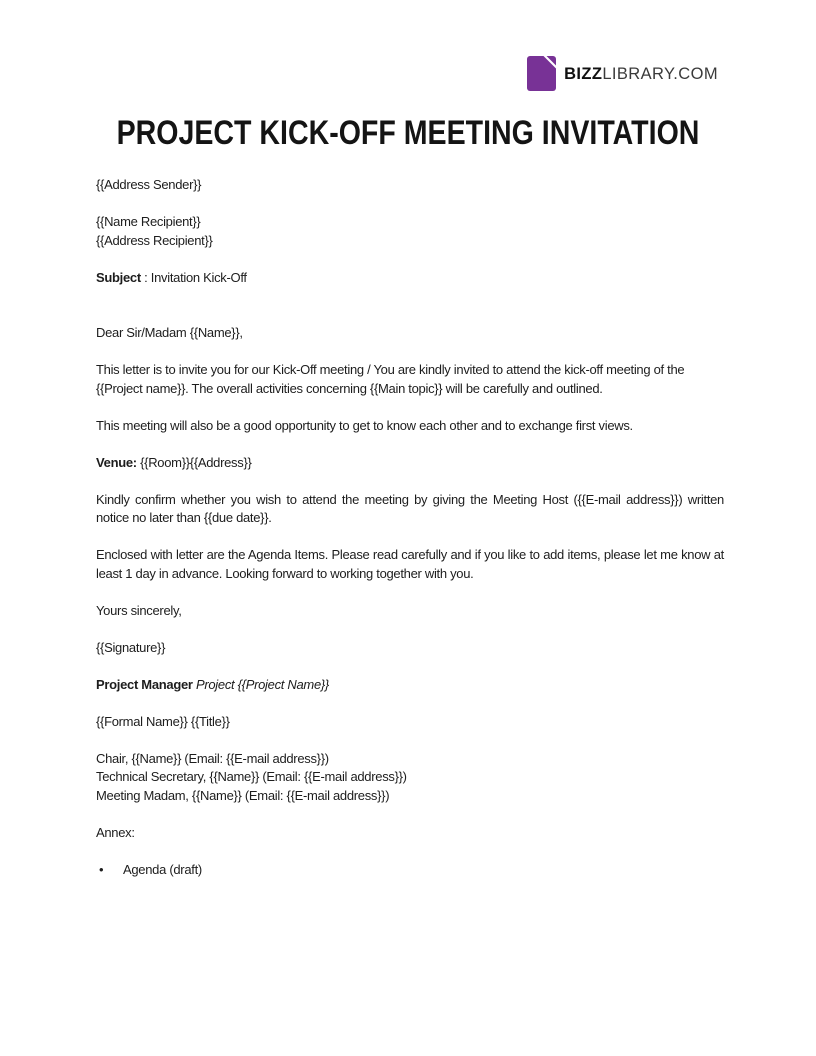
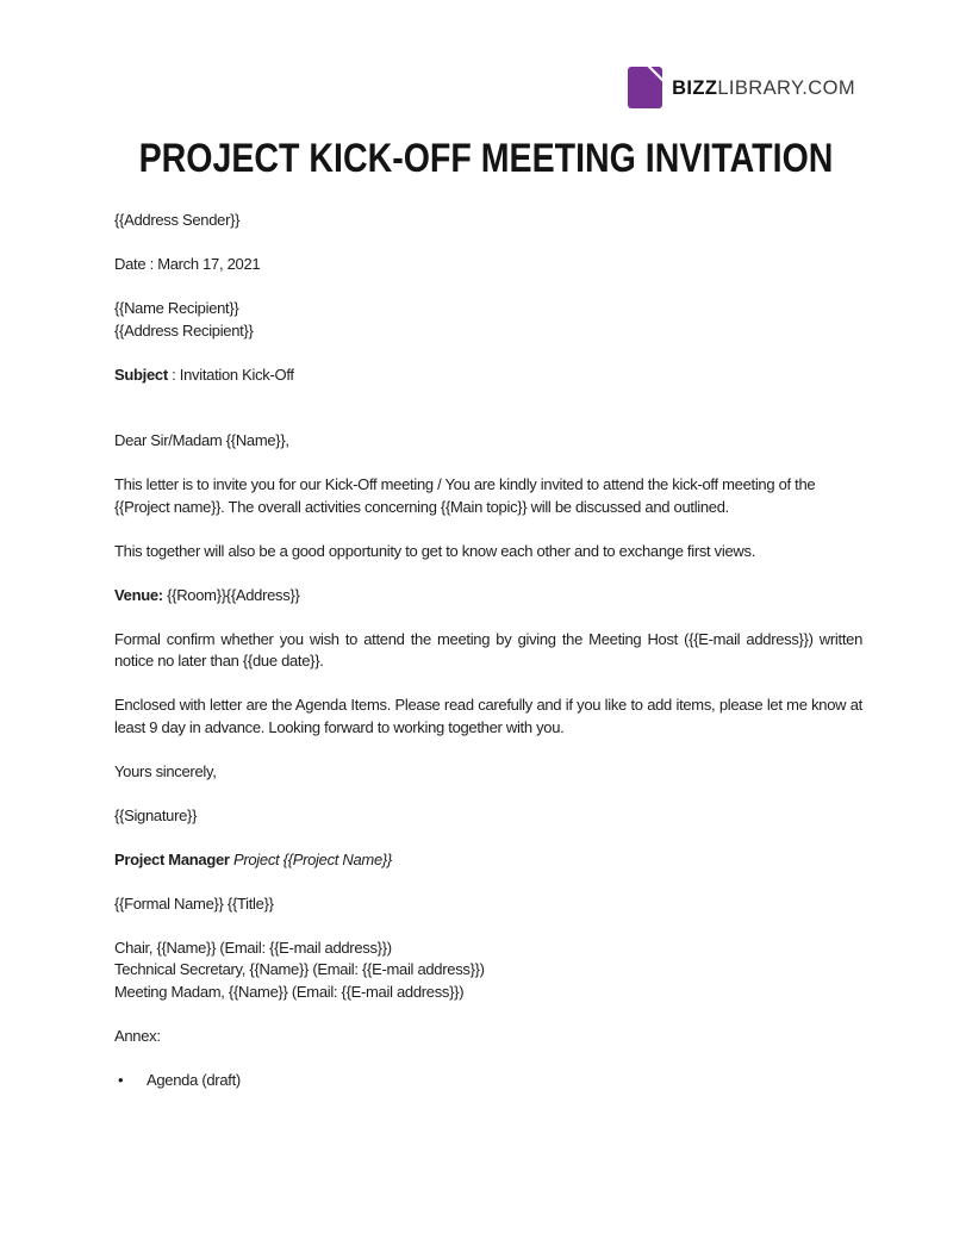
  BIZZLIBRARY.COM
  PROJECT KICK-OFF MEETING INVITATION
  {{Address Sender}}
+ Date : March 17, 2021
  {{Name Recipient}}
  {{Address Recipient}}
  Subject : Invitation Kick-Off
  Dear Sir/Madam {{Name}},
- This letter is to invite you for our Kick-Off meeting / You are kindly invited to attend the kick-off meeting of the {{Project name}}. The overall activities concerning {{Main topic}} will be carefully and outlined.
+ This letter is to invite you for our Kick-Off meeting / You are kindly invited to attend the kick-off meeting of the {{Project name}}. The overall activities concerning {{Main topic}} will be discussed and outlined.
- This meeting will also be a good opportunity to get to know each other and to exchange first views.
+ This together will also be a good opportunity to get to know each other and to exchange first views.
  Venue: {{Room}}{{Address}}
- Kindly confirm whether you wish to attend the meeting by giving the Meeting Host ({{E-mail address}}) written notice no later than {{due date}}.
+ Formal confirm whether you wish to attend the meeting by giving the Meeting Host ({{E-mail address}}) written notice no later than {{due date}}.
- Enclosed with letter are the Agenda Items. Please read carefully and if you like to add items, please let me know at least 1 day in advance. Looking forward to working together with you.
+ Enclosed with letter are the Agenda Items. Please read carefully and if you like to add items, please let me know at least 9 day in advance. Looking forward to working together with you.
  Yours sincerely,
  {{Signature}}
  Project Manager Project {{Project Name}}
  {{Formal Name}} {{Title}}
  Chair, {{Name}} (Email: {{E-mail address}})
  Technical Secretary, {{Name}} (Email: {{E-mail address}})
  Meeting Madam, {{Name}} (Email: {{E-mail address}})
  Annex:
  •
  Agenda (draft)
